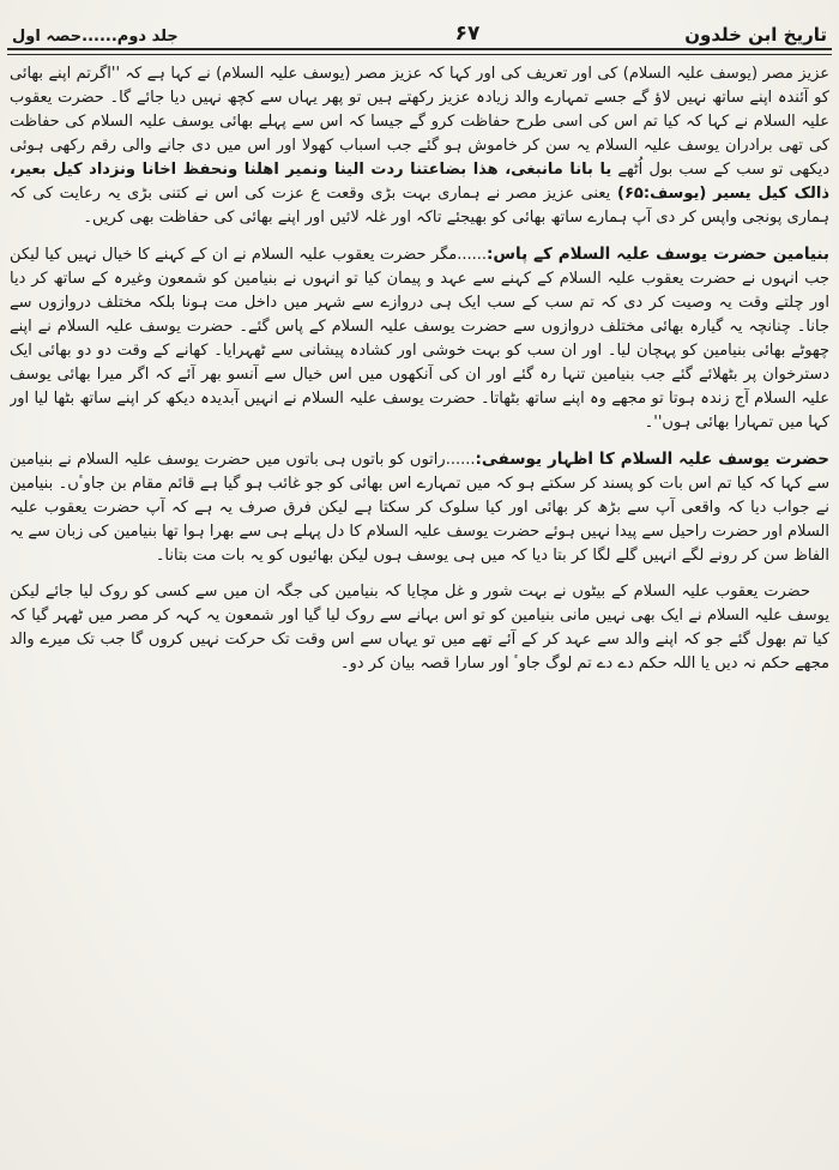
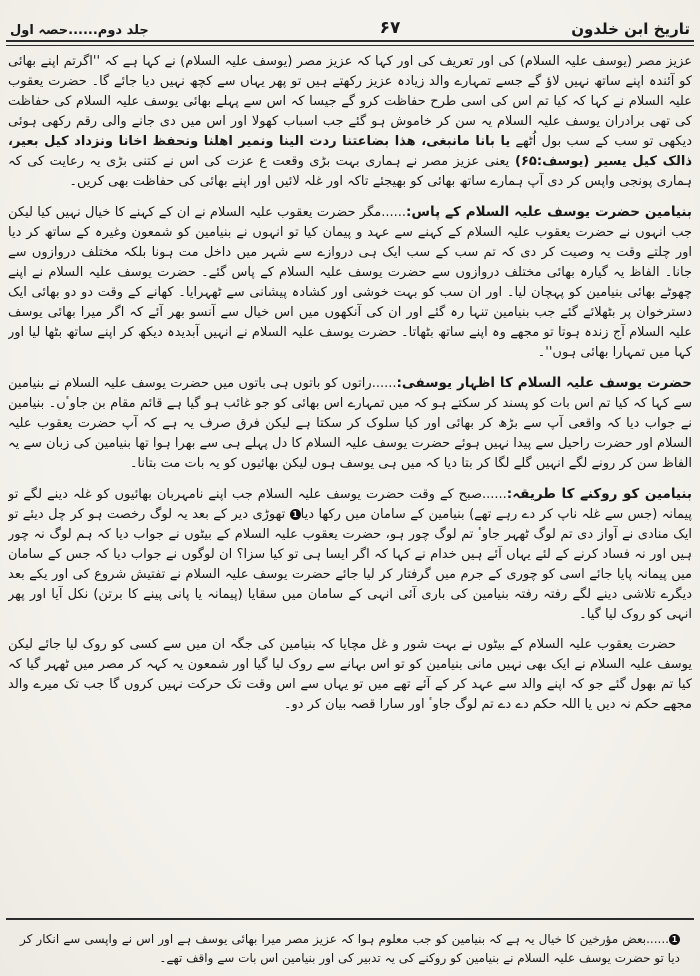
  تاریخ ابن خلدون
  ۶۷
  جلد دوم......حصہ اول
  عزیز مصر (یوسف علیہ السلام) کی اور تعریف کی اور کہا کہ عزیز مصر (یوسف علیہ السلام) نے کہا ہے کہ ''اگرتم اپنے بھائی کو آئندہ اپنے ساتھ نہیں لاؤ گے جسے تمہارے والد زیادہ عزیز رکھتے ہیں تو پھر یہاں سے کچھ نہیں دیا جائے گا۔ حضرت یعقوب علیہ السلام نے کہا کہ کیا تم اس کی اسی طرح حفاظت کرو گے جیسا کہ اس سے پہلے بھائی یوسف علیہ السلام کی حفاظت کی تھی برادران یوسف علیہ السلام یہ سن کر خاموش ہو گئے جب اسباب کھولا اور اس میں دی جانے والی رقم رکھی ہوئی دیکھی تو سب کے سب بول اُٹھے یا بانا مانبغی، ھذا بضاعتنا ردت الینا ونمیر اھلنا ونحفظ اخانا ونزداد کیل بعیر، ذالک کیل یسیر (یوسف:۶۵) یعنی عزیز مصر نے ہماری بہت بڑی وقعت ع عزت کی اس نے کتنی بڑی یہ رعایت کی کہ ہماری پونجی واپس کر دی آپ ہمارے ساتھ بھائی کو بھیجئے تاکہ اور غلہ لائیں اور اپنے بھائی کی حفاظت بھی کریں۔
- بنیامین حضرت یوسف علیہ السلام کے پاس:......مگر حضرت یعقوب علیہ السلام نے ان کے کہنے کا خیال نہیں کیا لیکن جب انہوں نے حضرت یعقوب علیہ السلام کے کہنے سے عہد و پیمان کیا تو انہوں نے بنیامین کو شمعون وغیرہ کے ساتھ کر دیا اور چلتے وقت یہ وصیت کر دی کہ تم سب کے سب ایک ہی دروازے سے شہر میں داخل مت ہونا بلکہ مختلف دروازوں سے جانا۔ چنانچہ یہ گیارہ بھائی مختلف دروازوں سے حضرت یوسف علیہ السلام کے پاس گئے۔ حضرت یوسف علیہ السلام نے اپنے چھوٹے بھائی بنیامین کو پہچان لیا۔ اور ان سب کو بہت خوشی اور کشادہ پیشانی سے ٹھہرایا۔ کھانے کے وقت دو دو بھائی ایک دسترخوان پر بٹھلائے گئے جب بنیامین تنہا رہ گئے اور ان کی آنکھوں میں اس خیال سے آنسو بھر آئے کہ اگر میرا بھائی یوسف علیہ السلام آج زندہ ہوتا تو مجھے وہ اپنے ساتھ بٹھاتا۔ حضرت یوسف علیہ السلام نے انہیں آبدیدہ دیکھ کر اپنے ساتھ بٹھا لیا اور کہا میں تمہارا بھائی ہوں''۔
+ بنیامین حضرت یوسف علیہ السلام کے پاس:......مگر حضرت یعقوب علیہ السلام نے ان کے کہنے کا خیال نہیں کیا لیکن جب انہوں نے حضرت یعقوب علیہ السلام کے کہنے سے عہد و پیمان کیا تو انہوں نے بنیامین کو شمعون وغیرہ کے ساتھ کر دیا اور چلتے وقت یہ وصیت کر دی کہ تم سب کے سب ایک ہی دروازے سے شہر میں داخل مت ہونا بلکہ مختلف دروازوں سے جانا۔ الفاظ یہ گیارہ بھائی مختلف دروازوں سے حضرت یوسف علیہ السلام کے پاس گئے۔ حضرت یوسف علیہ السلام نے اپنے چھوٹے بھائی بنیامین کو پہچان لیا۔ اور ان سب کو بہت خوشی اور کشادہ پیشانی سے ٹھہرایا۔ کھانے کے وقت دو دو بھائی ایک دسترخوان پر بٹھلائے گئے جب بنیامین تنہا رہ گئے اور ان کی آنکھوں میں اس خیال سے آنسو بھر آئے کہ اگر میرا بھائی یوسف علیہ السلام آج زندہ ہوتا تو مجھے وہ اپنے ساتھ بٹھاتا۔ حضرت یوسف علیہ السلام نے انہیں آبدیدہ دیکھ کر اپنے ساتھ بٹھا لیا اور کہا میں تمہارا بھائی ہوں''۔
  حضرت یوسف علیہ السلام کا اظہار یوسفی:......راتوں کو باتوں ہی باتوں میں حضرت یوسف علیہ السلام نے بنیامین سے کہا کہ کیا تم اس بات کو پسند کر سکتے ہو کہ میں تمہارے اس بھائی کو جو غائب ہو گیا ہے قائم مقام بن جاوٴں۔ بنیامین نے جواب دیا کہ واقعی آپ سے بڑھ کر بھائی اور کیا سلوک کر سکتا ہے لیکن فرق صرف یہ ہے کہ آپ حضرت یعقوب علیہ السلام اور حضرت راحیل سے پیدا نہیں ہوئے حضرت یوسف علیہ السلام کا دل پہلے ہی سے بھرا ہوا تھا بنیامین کی زبان سے یہ الفاظ سن کر رونے لگے انہیں گلے لگا کر بتا دیا کہ میں ہی یوسف ہوں لیکن بھائیوں کو یہ بات مت بتانا۔
+ بنیامین کو روکنے کا طریقہ:......صبح کے وقت حضرت یوسف علیہ السلام جب اپنے نامہربان بھائیوں کو غلہ دینے لگے تو پیمانہ (جس سے غلہ ناپ کر دے رہے تھے) بنیامین کے سامان میں رکھا دیا1 تھوڑی دیر کے بعد یہ لوگ رخصت ہو کر چل دیئے تو ایک منادی نے آواز دی تم لوگ ٹھہر جاوٴ تم لوگ چور ہو، حضرت یعقوب علیہ السلام کے بیٹوں نے جواب دیا کہ ہم لوگ نہ چور ہیں اور نہ فساد کرنے کے لئے یہاں آئے ہیں خدام نے کہا کہ اگر ایسا ہی تو کیا سزا؟ ان لوگوں نے جواب دیا کہ جس کے سامان میں پیمانہ پایا جائے اسی کو چوری کے جرم میں گرفتار کر لیا جائے حضرت یوسف علیہ السلام نے تفتیش شروع کی اور یکے بعد دیگرے تلاشی دینے لگے رفتہ رفتہ بنیامین کی باری آئی انہی کے سامان میں سقایا (پیمانہ یا پانی پینے کا برتن) نکل آیا اور پھر انہی کو روک لیا گیا۔
  حضرت یعقوب علیہ السلام کے بیٹوں نے بہت شور و غل مچایا کہ بنیامین کی جگہ ان میں سے کسی کو روک لیا جائے لیکن یوسف علیہ السلام نے ایک بھی نہیں مانی بنیامین کو تو اس بہانے سے روک لیا گیا اور شمعون یہ کہہ کر مصر میں ٹھہر گیا کہ کیا تم بھول گئے جو کہ اپنے والد سے عہد کر کے آئے تھے میں تو یہاں سے اس وقت تک حرکت نہیں کروں گا جب تک میرے والد مجھے حکم نہ دیں یا اللہ حکم دے دے تم لوگ جاوٴ اور سارا قصہ بیان کر دو۔
+ 1......بعض مؤرخین کا خیال یہ ہے کہ بنیامین کو جب معلوم ہوا کہ عزیز مصر میرا بھائی یوسف ہے اور اس نے واپسی سے انکار کر دیا تو حضرت یوسف علیہ السلام نے بنیامین کو روکنے کی یہ تدبیر کی اور بنیامین اس بات سے واقف تھے۔
